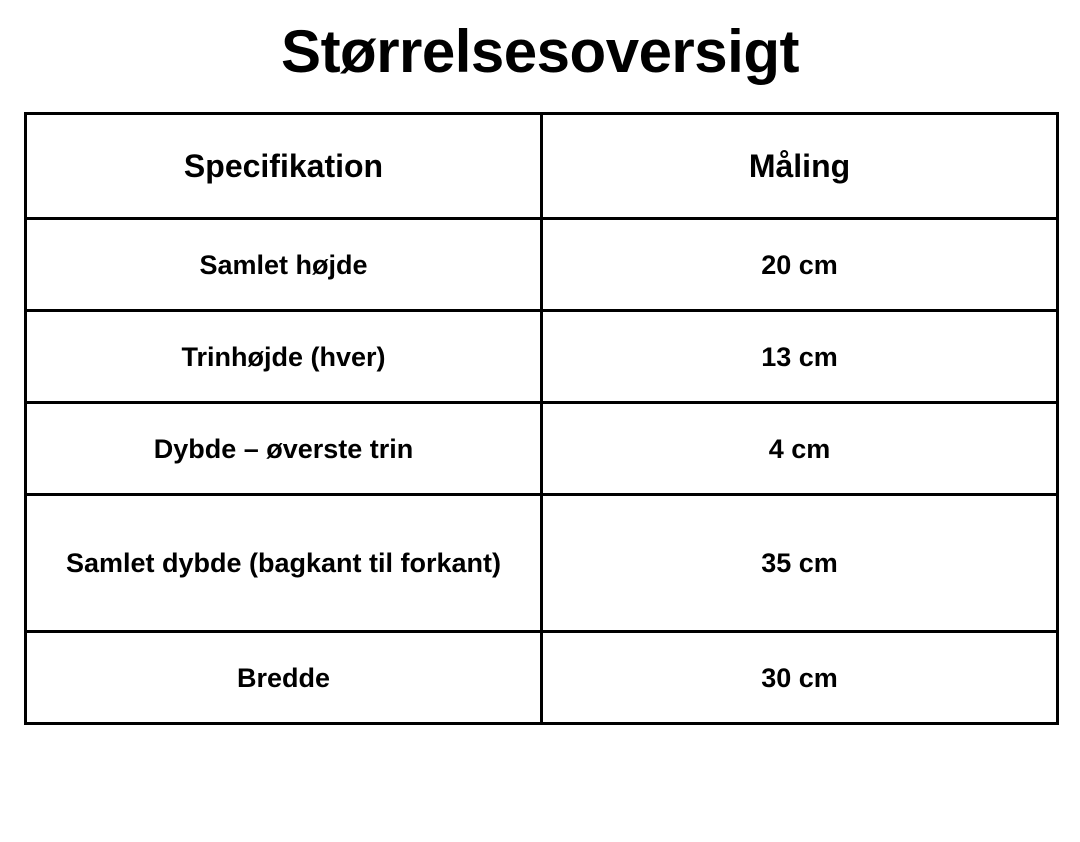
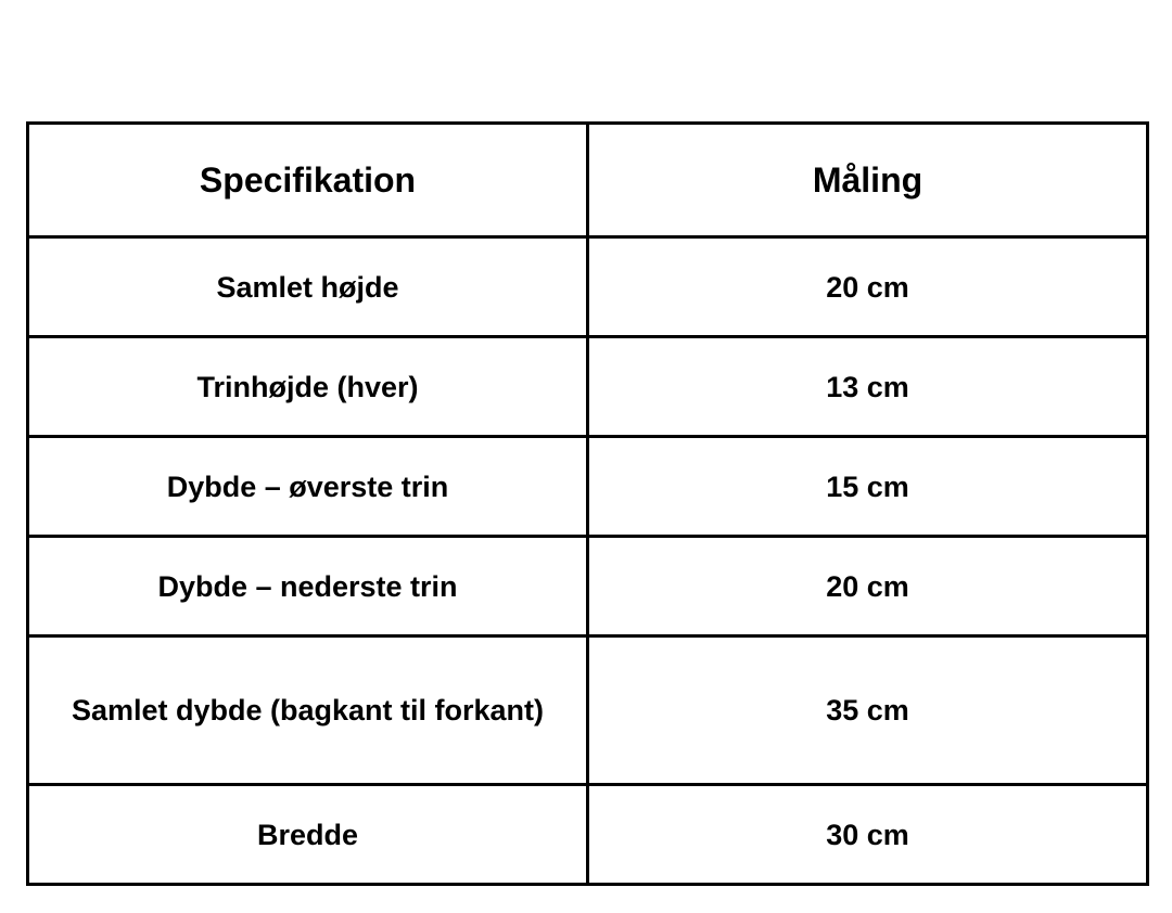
- Størrelsesoversigt
  Specifikation	Måling
  Samlet højde	20 cm
  Trinhøjde (hver)	13 cm
- Dybde – øverste trin	4 cm
+ Dybde – øverste trin	15 cm
+ Dybde – nederste trin	20 cm
  Samlet dybde (bagkant til forkant)	35 cm
  Bredde	30 cm
